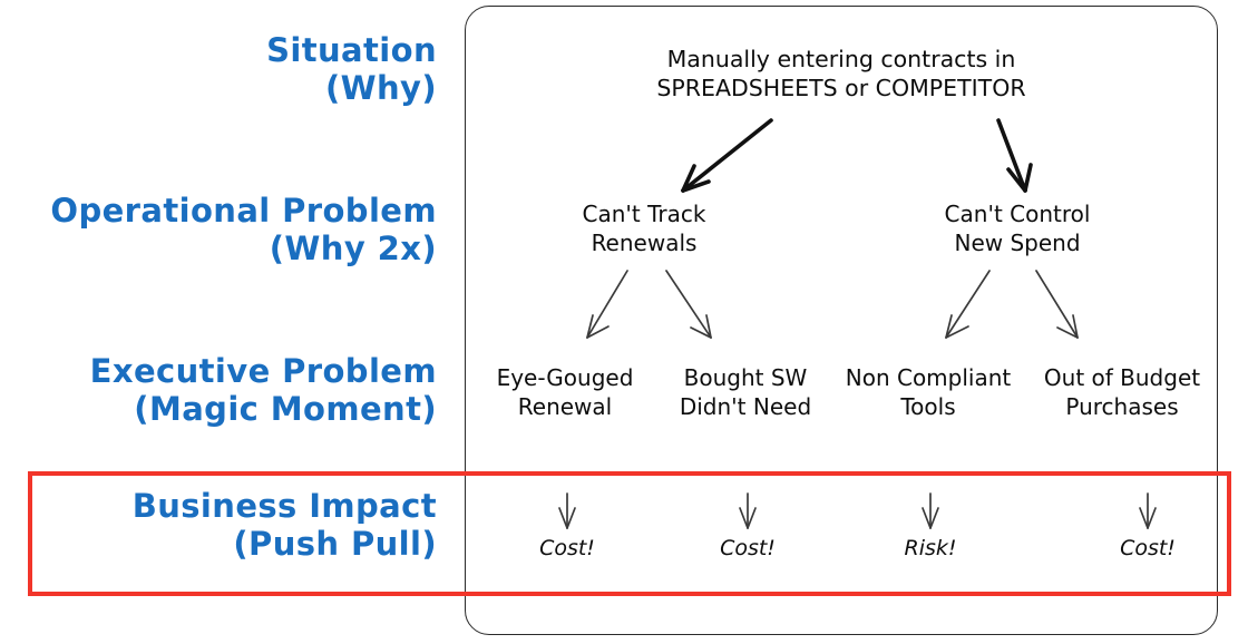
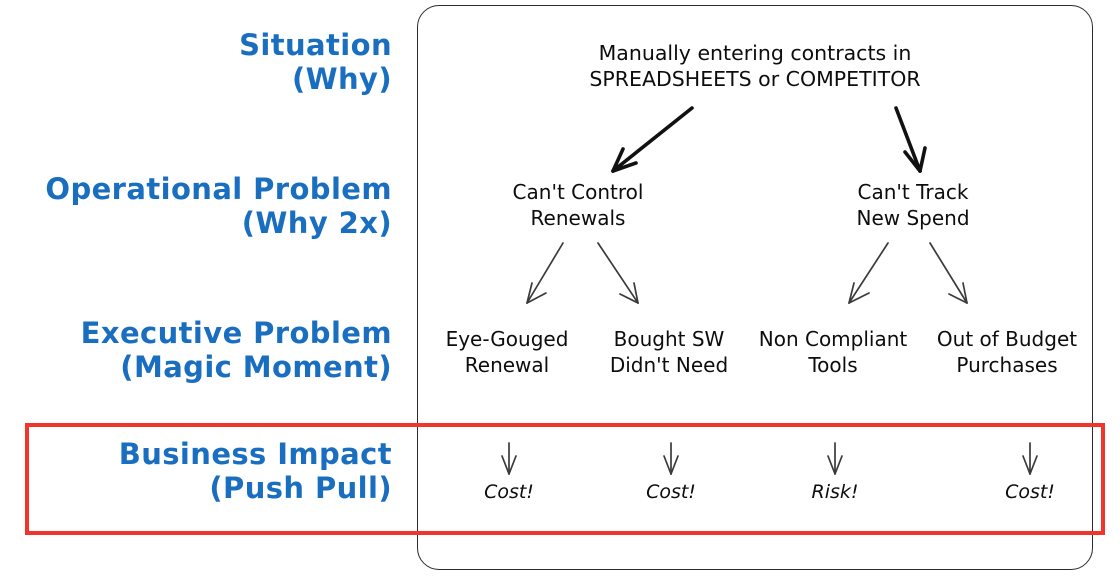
  Situation
  (Why)
  Operational Problem
  (Why 2x)
  Executive Problem
  (Magic Moment)
  Business Impact
  (Push Pull)
  Manually entering contracts in
  SPREADSHEETS or COMPETITOR
- Can't Track
+ Can't Control
  Renewals
- Can't Control
+ Can't Track
  New Spend
  Eye-Gouged
  Renewal
  Bought SW
  Didn't Need
  Non Compliant
  Tools
  Out of Budget
  Purchases
  Cost!
  Cost!
  Risk!
  Cost!
